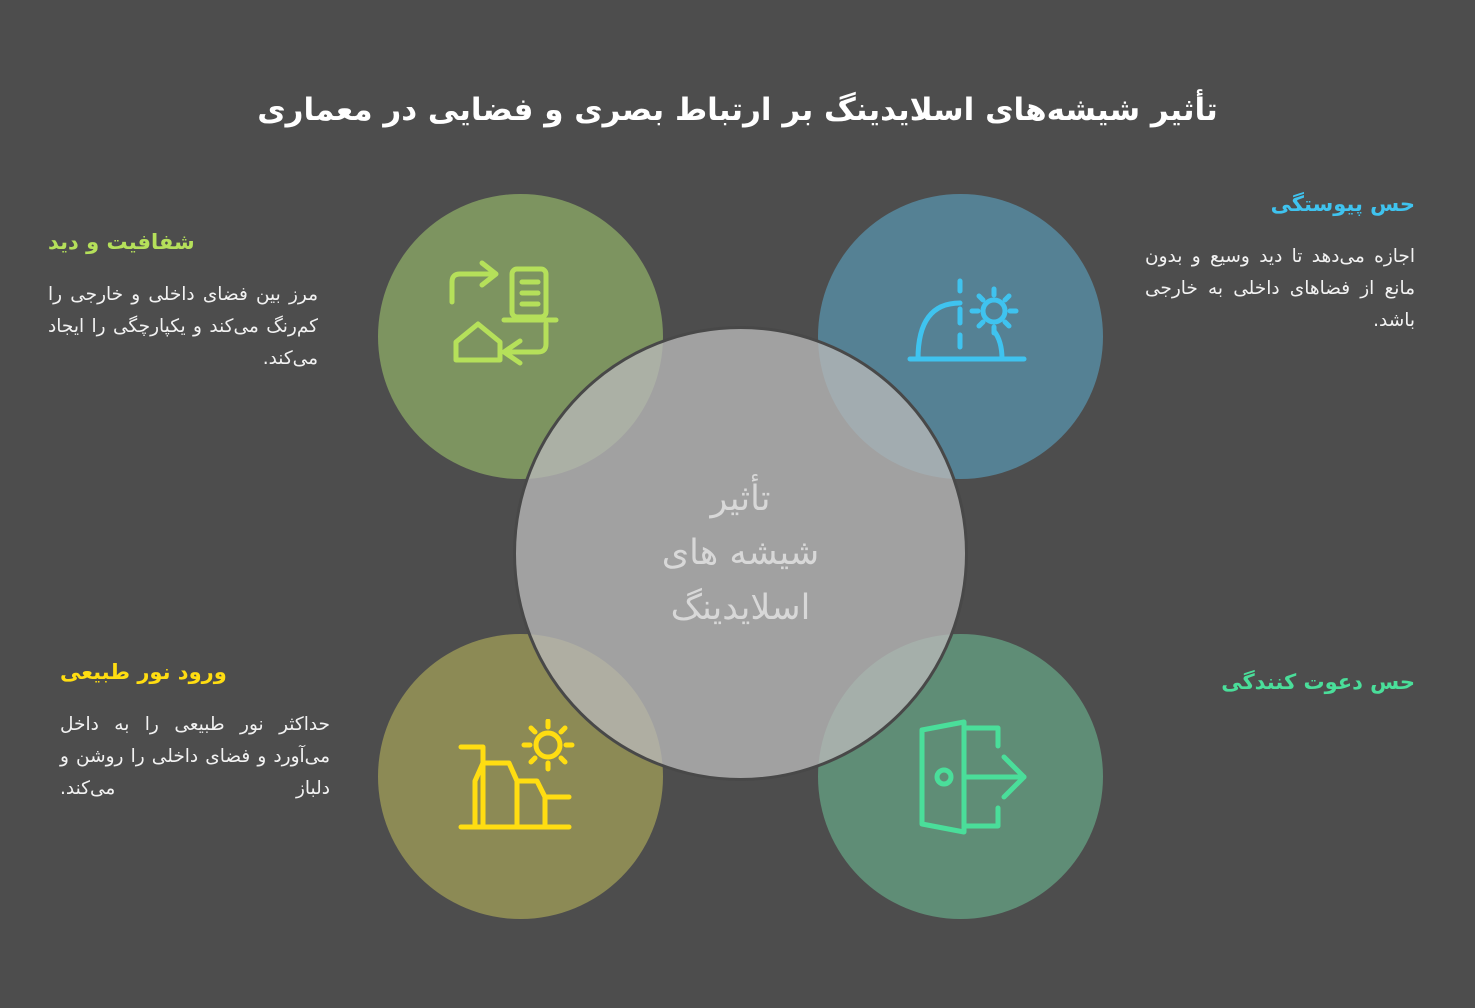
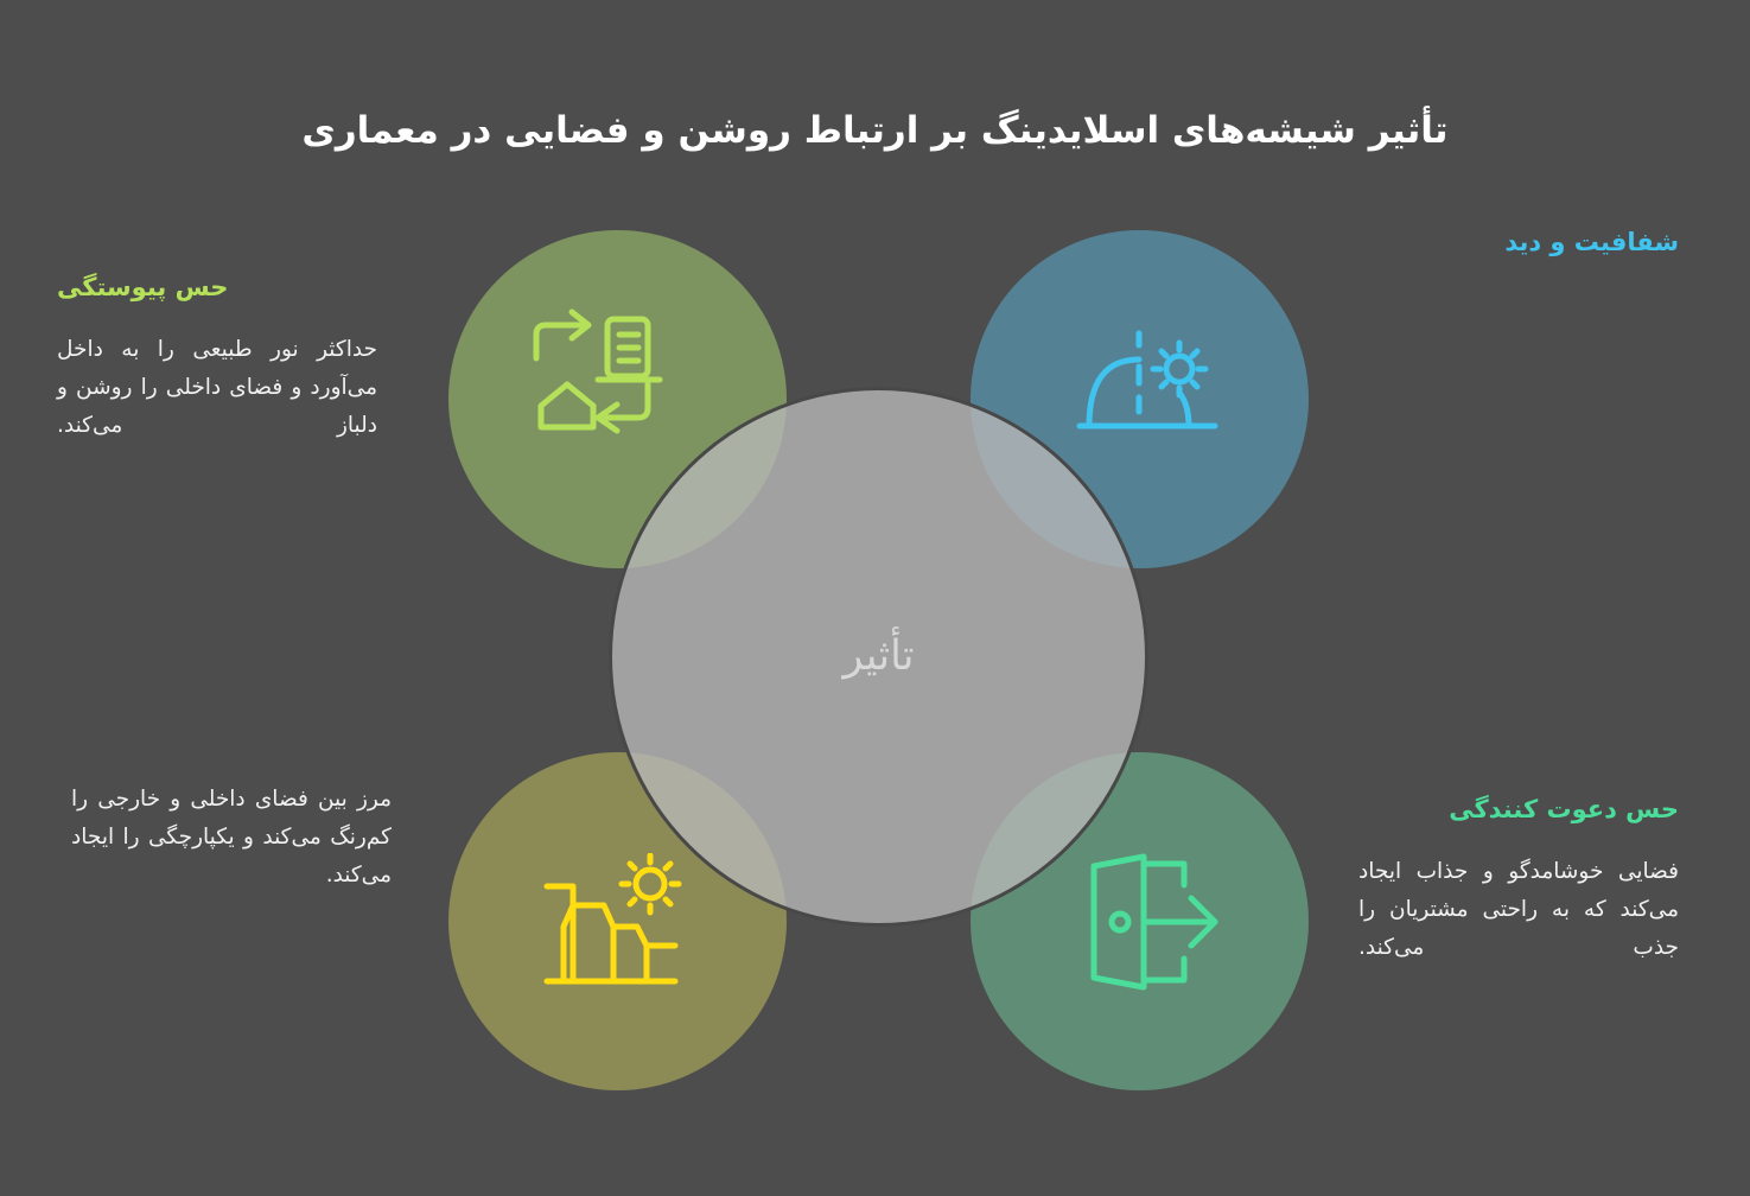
- تأثیر شیشه‌های اسلایدینگ بر ارتباط بصری و فضایی در معماری
+ تأثیر شیشه‌های اسلایدینگ بر ارتباط روشن و فضایی در معماری
  تأثیر
- شیشه های
- اسلایدینگ
- شفافیت و دید
+ حس پیوستگی
- مرز بین فضای داخلی و خارجی را کم‌رنگ می‌کند و یکپارچگی را ایجاد می‌کند.
+ حداکثر نور طبیعی را به داخل می‌آورد و فضای داخلی را روشن و دلباز می‌کند.
- حس پیوستگی
+ شفافیت و دید
- اجازه می‌دهد تا دید وسیع و بدون مانع از فضاهای داخلی به خارجی باشد.
- ورود نور طبیعی
- حداکثر نور طبیعی را به داخل می‌آورد و فضای داخلی را روشن و دلباز می‌کند.
+ مرز بین فضای داخلی و خارجی را کم‌رنگ می‌کند و یکپارچگی را ایجاد می‌کند.
  حس دعوت کنندگی
+ فضایی خوشامدگو و جذاب ایجاد می‌کند که به راحتی مشتریان را جذب می‌کند.
